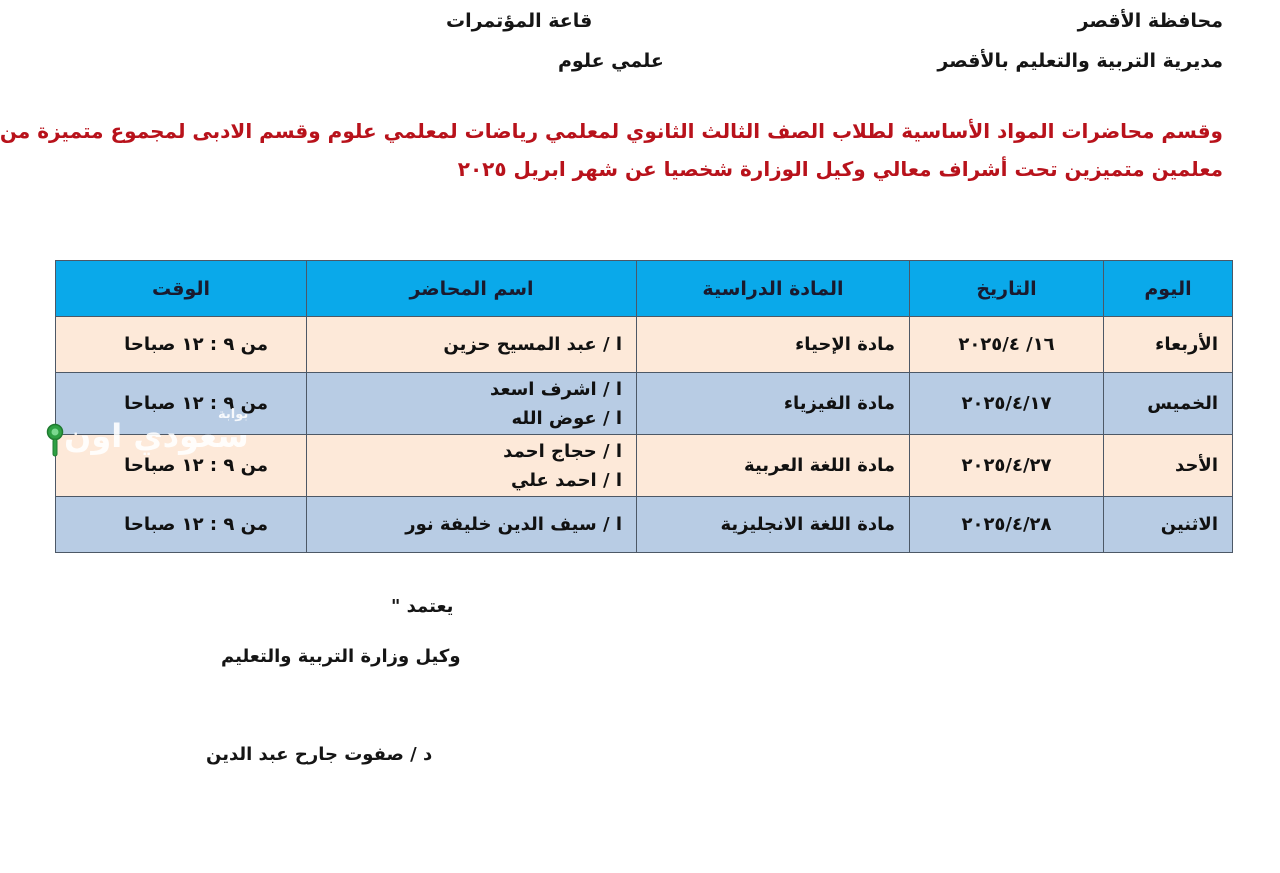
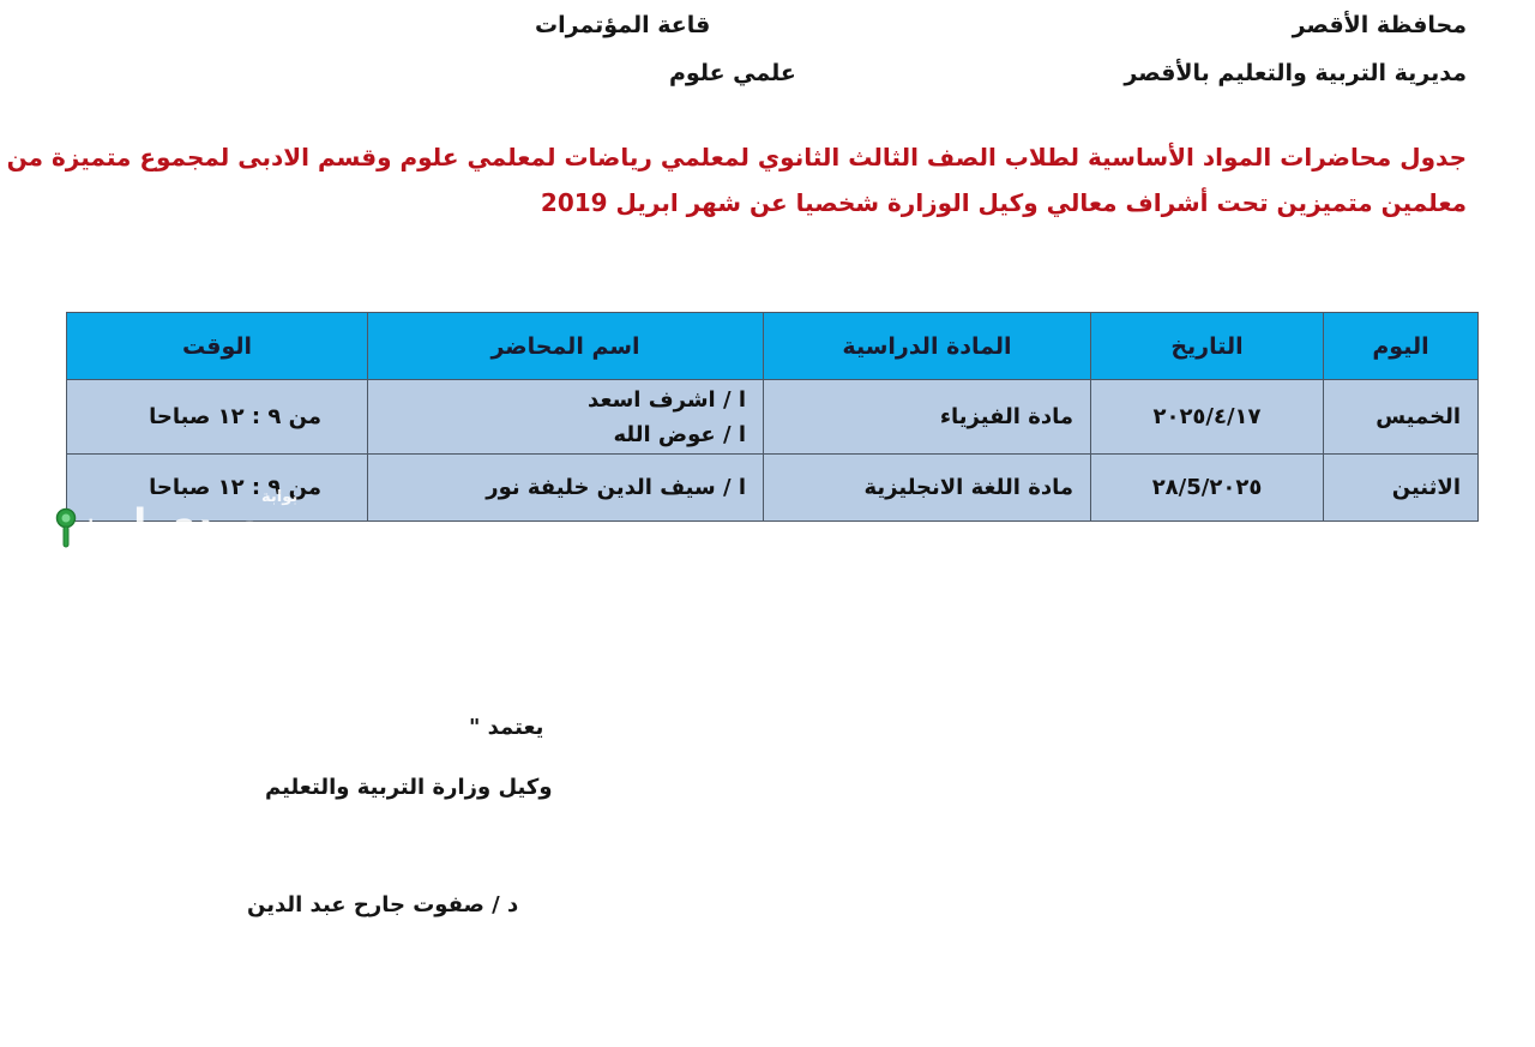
  محافظة الأقصر
  مديرية التربية والتعليم بالأقصر
  قاعة المؤتمرات
  علمي علوم
- وقسم محاضرات المواد الأساسية لطلاب الصف الثالث الثانوي لمعلمي رياضات لمعلمي علوم وقسم الادبى لمجموع متميزة من
+ جدول محاضرات المواد الأساسية لطلاب الصف الثالث الثانوي لمعلمي رياضات لمعلمي علوم وقسم الادبى لمجموع متميزة من
- معلمين متميزين تحت أشراف معالي وكيل الوزارة شخصيا عن شهر ابريل ٢٠٢٥
+ معلمين متميزين تحت أشراف معالي وكيل الوزارة شخصيا عن شهر ابريل 2019
  اليوم	التاريخ	المادة الدراسية	اسم المحاضر	الوقت
- الأربعاء	١٦/ ٢٠٢٥/٤	مادة الإحياء	ا / عبد المسيح حزين	من ٩ : ١٢ صباحا
  الخميس	٢٠٢٥/٤/١٧	مادة الفيزياء	ا / اشرف اسعد ا / عوض الله	من ٩ : ١٢ صباحا
- الأحد	٢٠٢٥/٤/٢٧	مادة اللغة العربية	ا / حجاج احمد ا / احمد علي	من ٩ : ١٢ صباحا
- الاثنين	٢٠٢٥/٤/٢٨	مادة اللغة الانجليزية	ا / سيف الدين خليفة نور	من ٩ : ١٢ صباحا
+ الاثنين	٢٠٢٥/5/٢٨	مادة اللغة الانجليزية	ا / سيف الدين خليفة نور	من ٩ : ١٢ صباحا
  سعودي اون
  بوابة
  يعتمد "
  وكيل وزارة التربية والتعليم
  د / صفوت جارح عبد الدين
